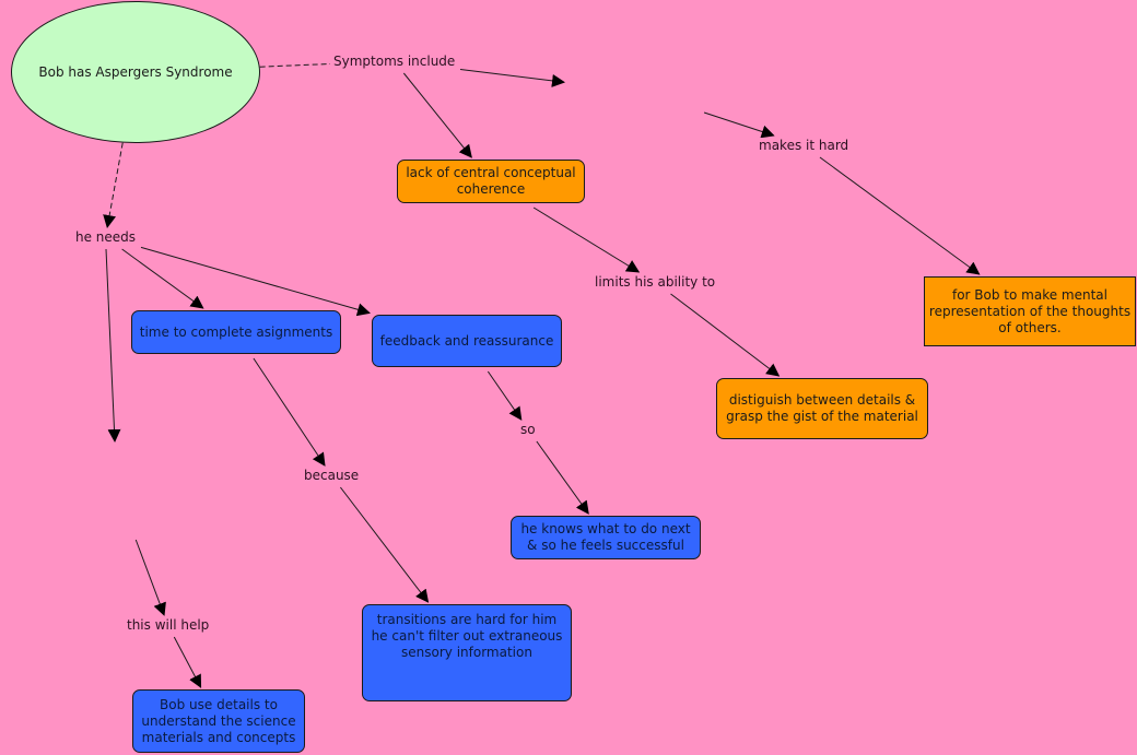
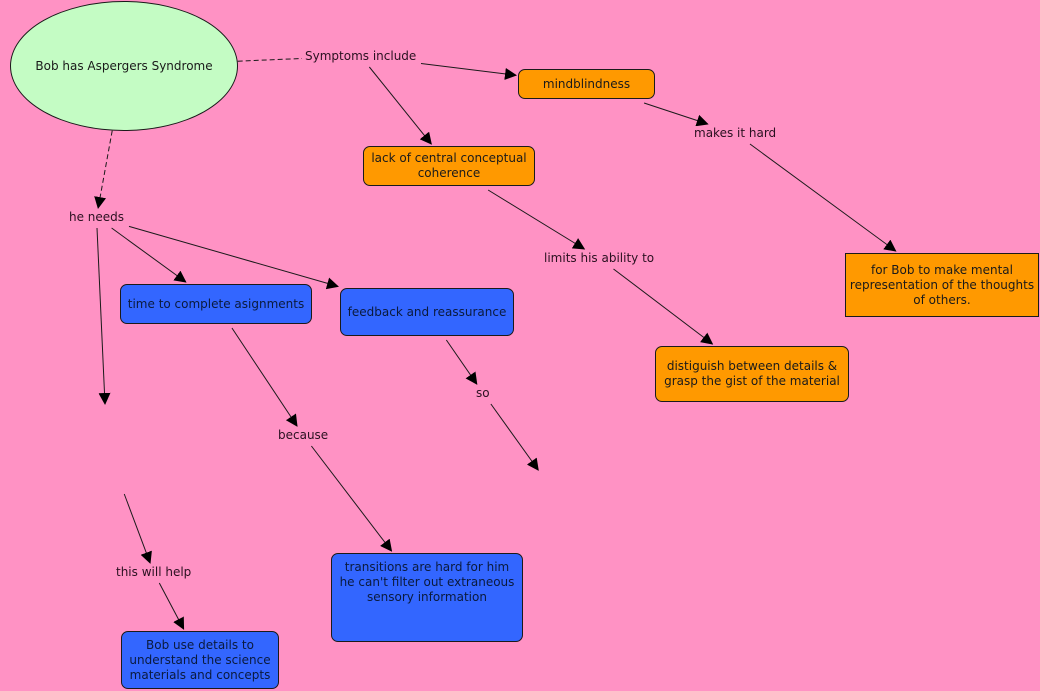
  Bob has Aspergers Syndrome
+ mindblindness
  lack of central conceptual
  coherence
  for Bob to make mental
  representation of the thoughts
  of others.
  distiguish between details &
  grasp the gist of the material
  time to complete asignments
  feedback and reassurance
- he knows what to do next
- & so he feels successful
  transitions are hard for him
  he can't filter out extraneous
  sensory information
  Bob use details to
  understand the science
  materials and concepts
  Symptoms include
  makes it hard
  limits his ability to
  he needs
  because
  so
  this will help
